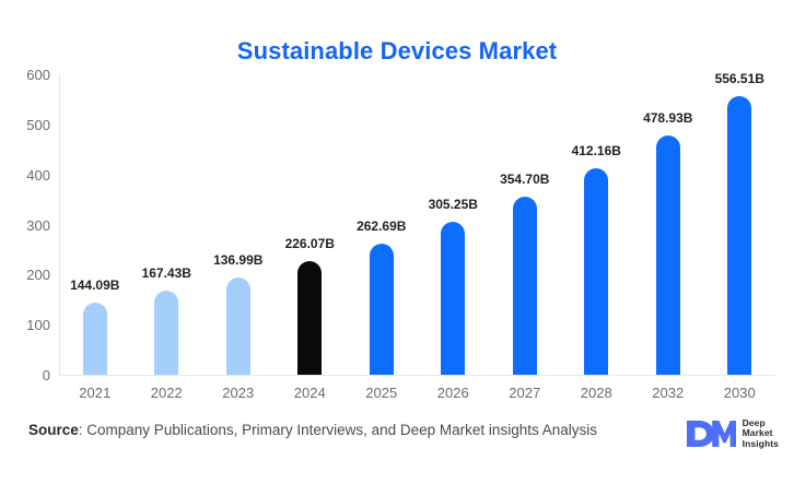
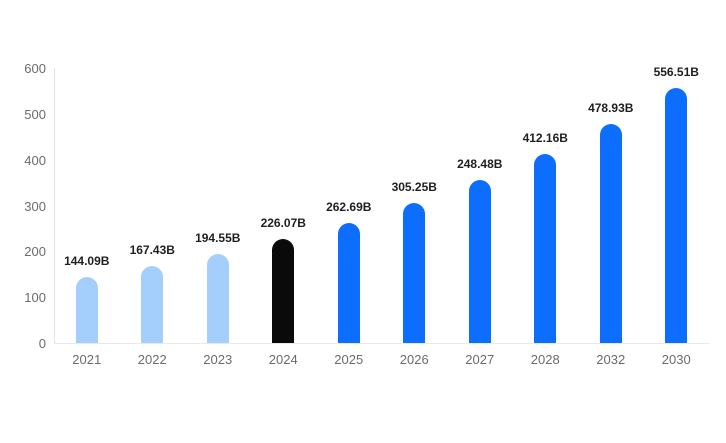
- Sustainable Devices Market
  600
  500
  400
  300
  200
  100
  0
  144.09B
  167.43B
- 136.99B
+ 194.55B
  226.07B
  262.69B
  305.25B
- 354.70B
+ 248.48B
  412.16B
  478.93B
  556.51B
  2021
  2022
  2023
  2024
  2025
  2026
  2027
  2028
  2032
  2030
- Source: Company Publications, Primary Interviews, and Deep Market insights Analysis
- Deep
- Market
- Insights
